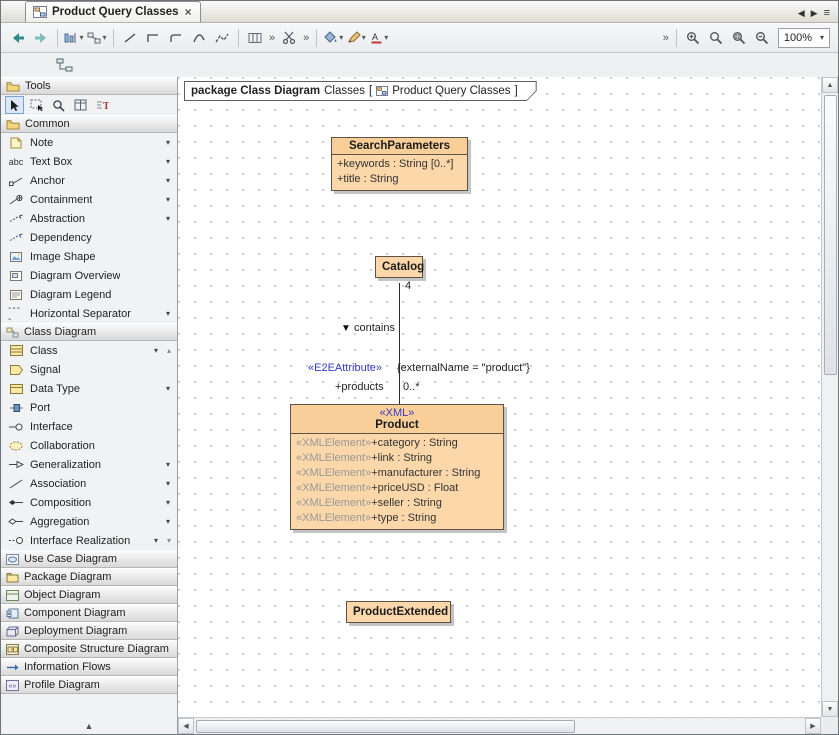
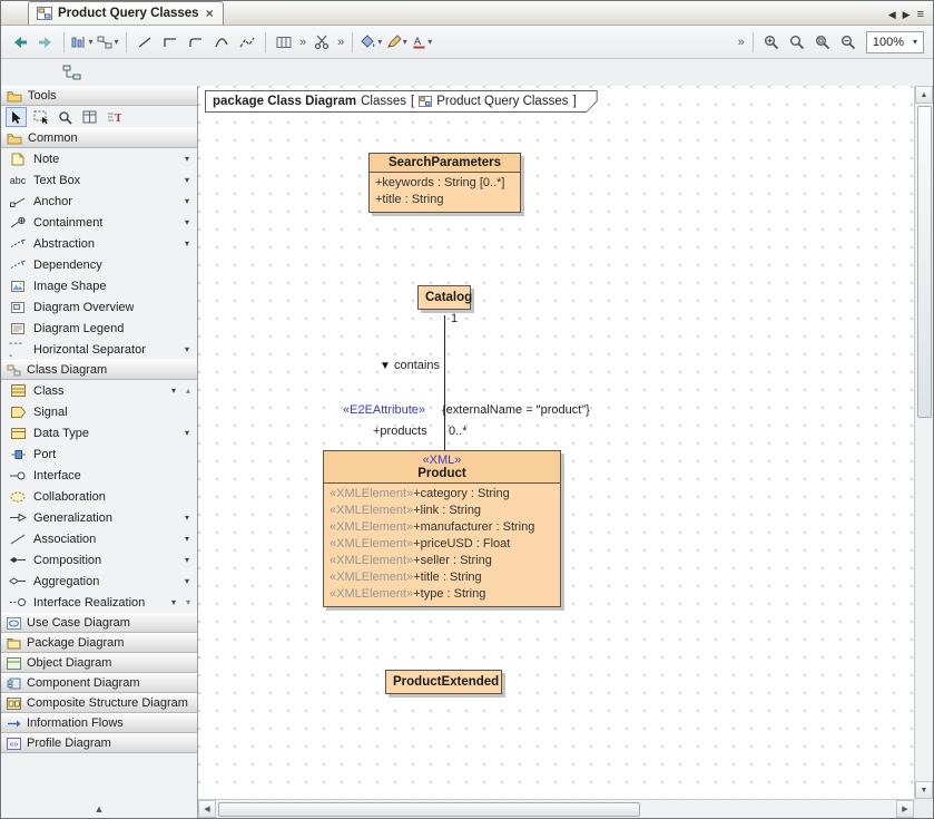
  Product Query Classes
  ×
  ◀
  ▶
  ≡
  ▾
  ▾
  »
  »
  ▾
  ▾
  A
  ▾
  »
  100%
  ▾
  Tools
  T
  Common
  Note
  ▾
  abc
  Text Box
  ▾
  Anchor
  ▾
  Containment
  ▾
  Abstraction
  ▾
  Dependency
  Image Shape
  Diagram Overview
  Diagram Legend
  ----
  Horizontal Separator
  ▾
  Class Diagram
  Class
  ▾
  ▴
  Signal
  Data Type
  ▾
  Port
  Interface
  Collaboration
  Generalization
  ▾
  Association
  ▾
  Composition
  ▾
  Aggregation
  ▾
  Interface Realization
  ▾
  ▾
  Use Case Diagram
  Package Diagram
  Object Diagram
  Component Diagram
- Deployment Diagram
  Composite Structure Diagram
  Information Flows
  Profile Diagram
  ▲
  package Class Diagram
  Classes
  [
  Product Query Classes
  ]
  SearchParameters
  +keywords : String [0..*]
  +title : String
  Catalog
- 4
+ 1
  ▼ contains
  «E2EAttribute»
  {externalName = "product"}
  +products
  0..*
  «XML»
  Product
  «XMLElement»+category : String
  «XMLElement»+link : String
  «XMLElement»+manufacturer : String
  «XMLElement»+priceUSD : Float
  «XMLElement»+seller : String
+ «XMLElement»+title : String
  «XMLElement»+type : String
  ProductExtended
